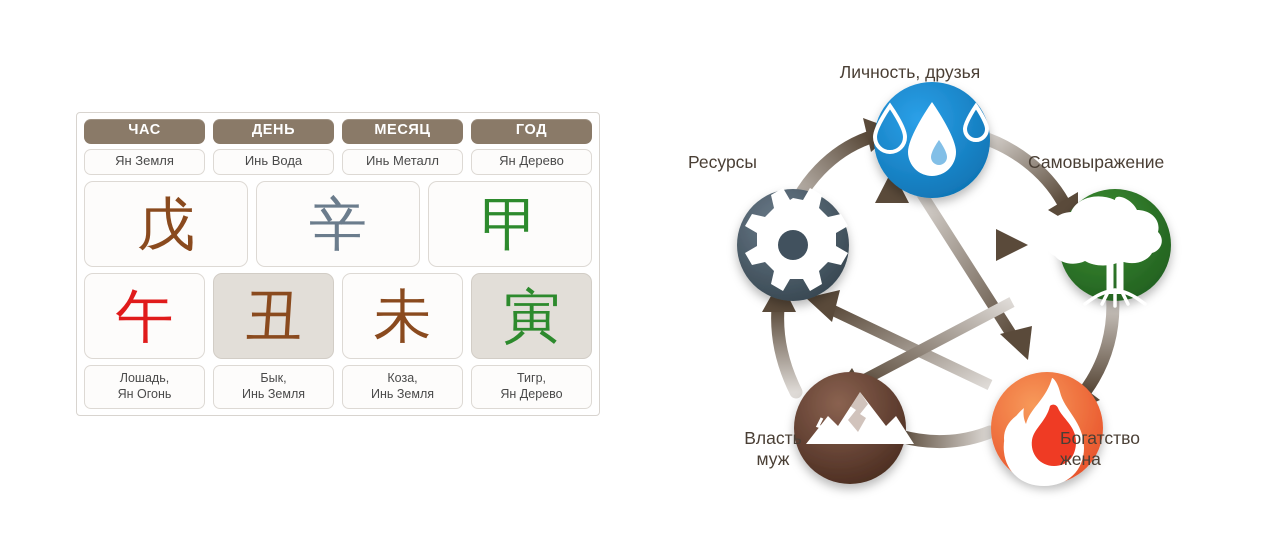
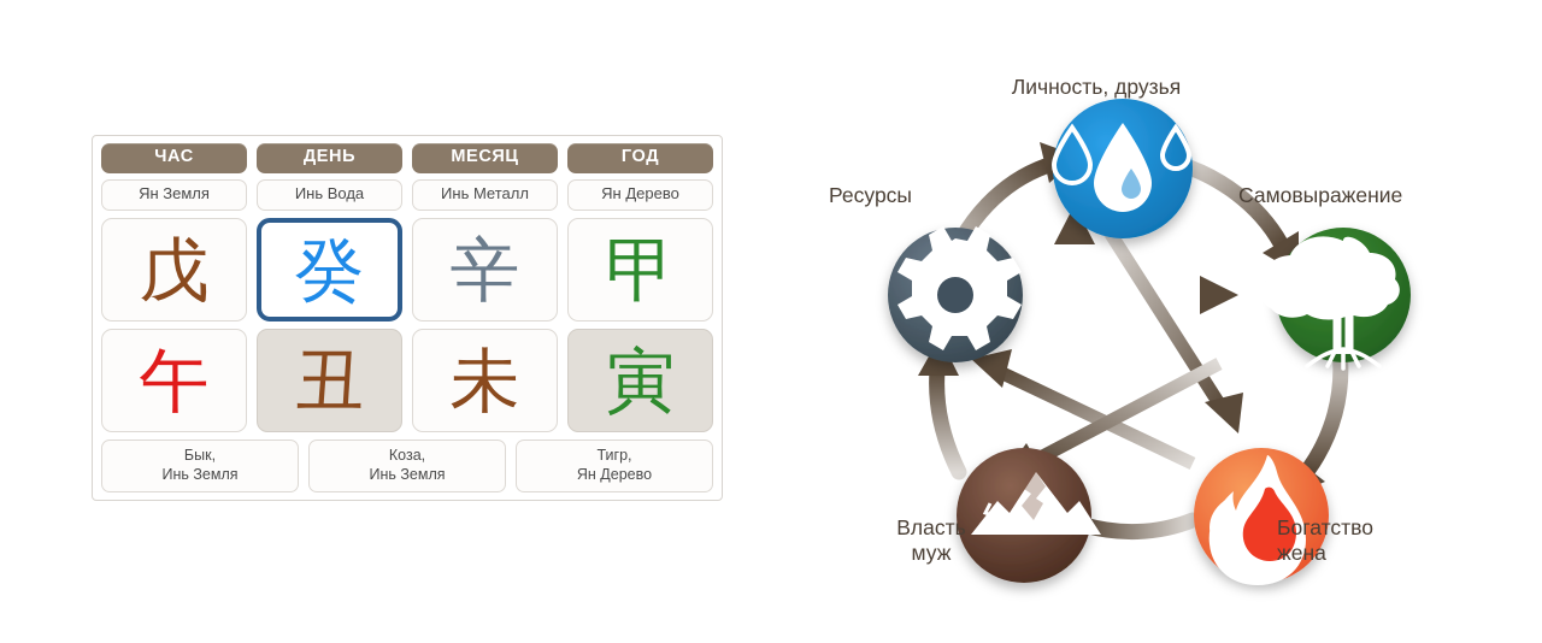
  ЧАС
  ДЕНЬ
  МЕСЯЦ
  ГОД
  Ян Земля
  Инь Вода
  Инь Металл
  Ян Дерево
  戊
+ 癸
  辛
  甲
  午
  丑
  未
  寅
- Лошадь,
- Ян Огонь
  Бык,
  Инь Земля
  Коза,
  Инь Земля
  Тигр,
  Ян Дерево
  Личность, друзья
  Ресурсы
  Самовыражение
  Власть
  муж
  Богатство
  жена
